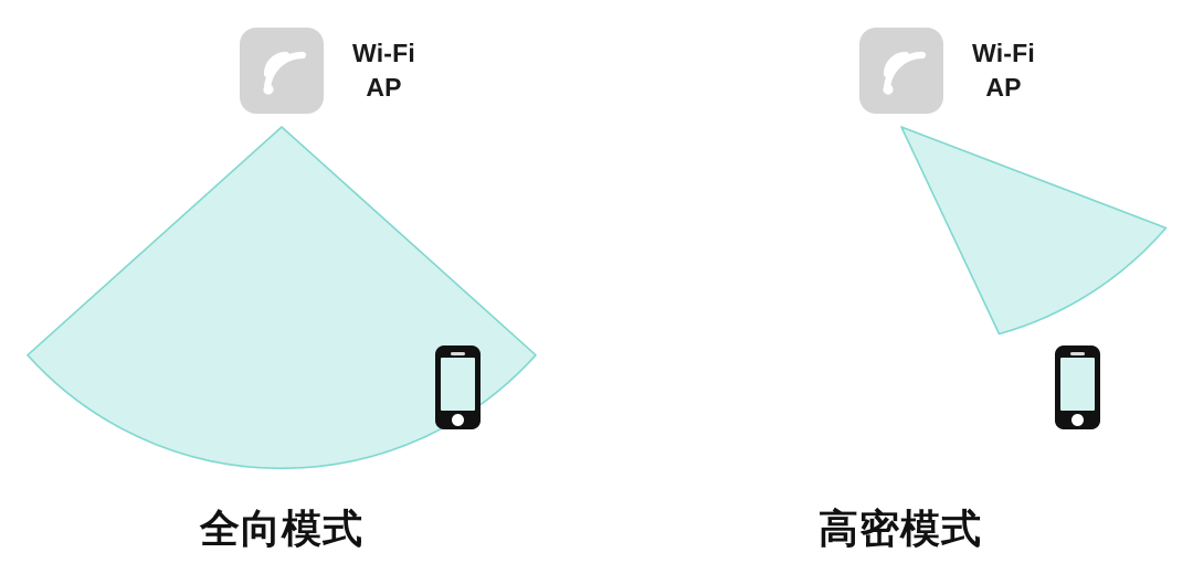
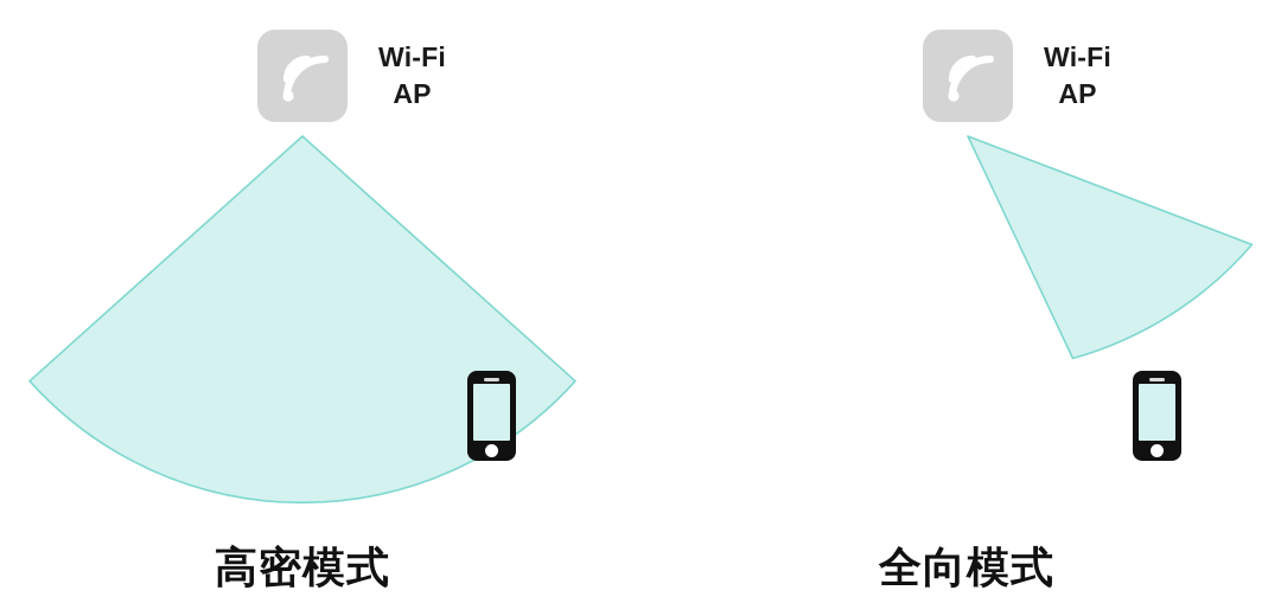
  Wi-Fi
  AP
- 全向模式
+ 高密模式
  Wi-Fi
  AP
- 高密模式
+ 全向模式
